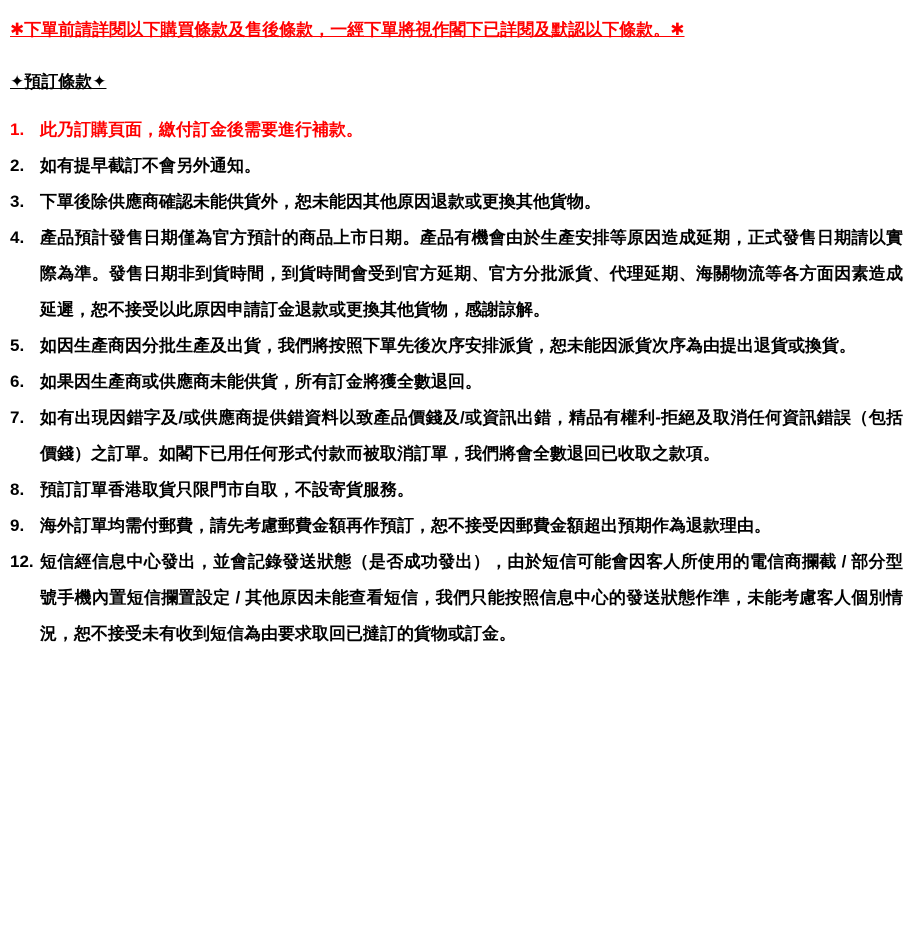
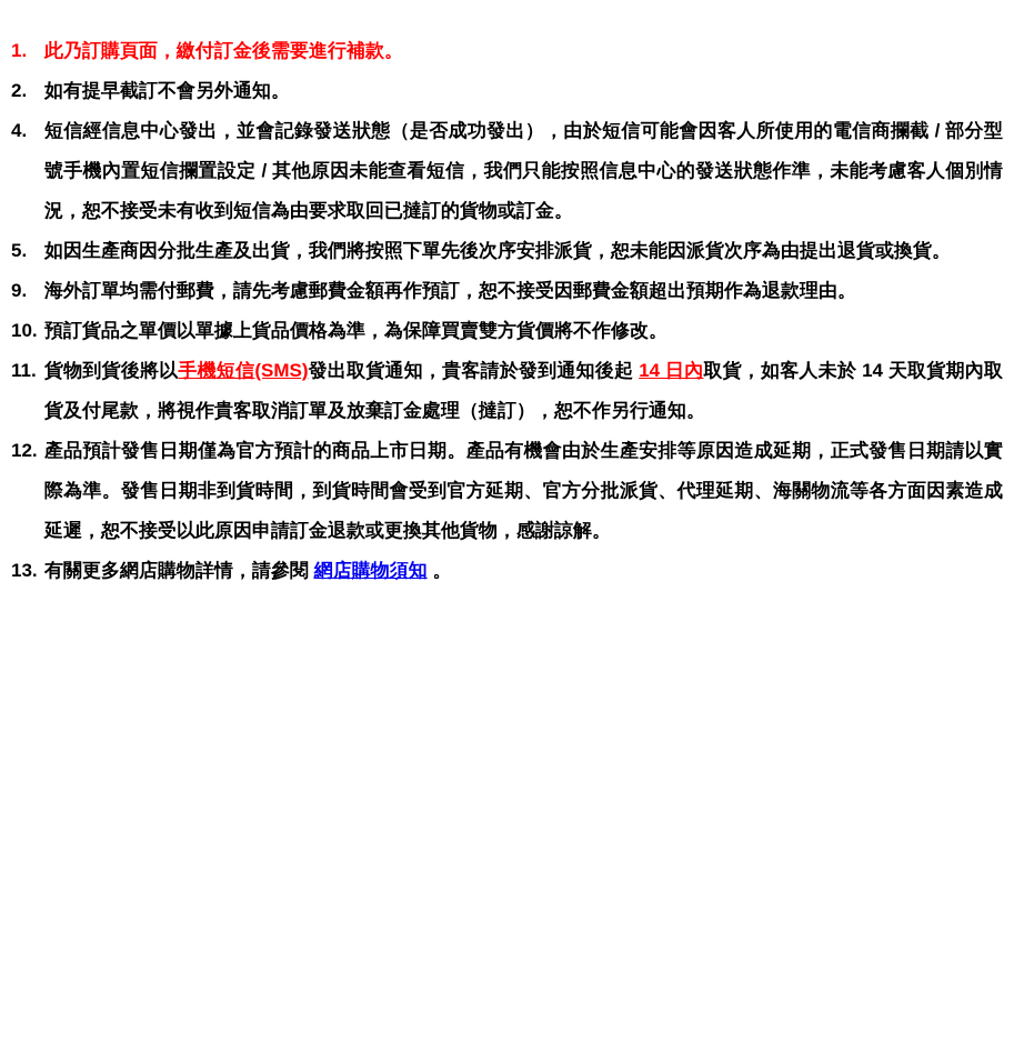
- ✱下單前請詳閱以下購買條款及售後條款，一經下單將視作閣下已詳閱及默認以下條款。✱
- ✦預訂條款✦
  1.
  此乃訂購頁面，繳付訂金後需要進行補款。
  2.
  如有提早截訂不會另外通知。
- 3.
- 下單後除供應商確認未能供貨外，恕未能因其他原因退款或更換其他貨物。
  4.
- 產品預計發售日期僅為官方預計的商品上市日期。產品有機會由於生產安排等原因造成延期，正式發售日期請以實際為準。發售日期非到貨時間，到貨時間會受到官方延期、官方分批派貨、代理延期、海關物流等各方面因素造成延遲，恕不接受以此原因申請訂金退款或更換其他貨物，感謝諒解。
+ 短信經信息中心發出，並會記錄發送狀態（是否成功發出），由於短信可能會因客人所使用的電信商攔截 / 部分型號手機內置短信攔置設定 / 其他原因未能查看短信，我們只能按照信息中心的發送狀態作準，未能考慮客人個別情況，恕不接受未有收到短信為由要求取回已撻訂的貨物或訂金。
  5.
  如因生產商因分批生產及出貨，我們將按照下單先後次序安排派貨，恕未能因派貨次序為由提出退貨或換貨。
- 6.
- 如果因生產商或供應商未能供貨，所有訂金將獲全數退回。
- 7.
- 如有出現因錯字及/或供應商提供錯資料以致產品價錢及/或資訊出錯，精品有權利-拒絕及取消任何資訊錯誤（包括價錢）之訂單。如閣下已用任何形式付款而被取消訂單，我們將會全數退回已收取之款項。
- 8.
- 預訂訂單香港取貨只限門市自取，不設寄貨服務。
  9.
  海外訂單均需付郵費，請先考慮郵費金額再作預訂，恕不接受因郵費金額超出預期作為退款理由。
+ 10.
+ 預訂貨品之單價以單據上貨品價格為準，為保障買賣雙方貨價將不作修改。
+ 11.
+ 貨物到貨後將以手機短信(SMS)發出取貨通知，貴客請於發到通知後起 14 日內取貨，如客人未於 14 天取貨期內取貨及付尾款，將視作貴客取消訂單及放棄訂金處理（撻訂），恕不作另行通知。
  12.
- 短信經信息中心發出，並會記錄發送狀態（是否成功發出），由於短信可能會因客人所使用的電信商攔截 / 部分型號手機內置短信攔置設定 / 其他原因未能查看短信，我們只能按照信息中心的發送狀態作準，未能考慮客人個別情況，恕不接受未有收到短信為由要求取回已撻訂的貨物或訂金。
+ 產品預計發售日期僅為官方預計的商品上市日期。產品有機會由於生產安排等原因造成延期，正式發售日期請以實際為準。發售日期非到貨時間，到貨時間會受到官方延期、官方分批派貨、代理延期、海關物流等各方面因素造成延遲，恕不接受以此原因申請訂金退款或更換其他貨物，感謝諒解。
+ 13.
+ 有關更多網店購物詳情，請參閱 網店購物須知 。
